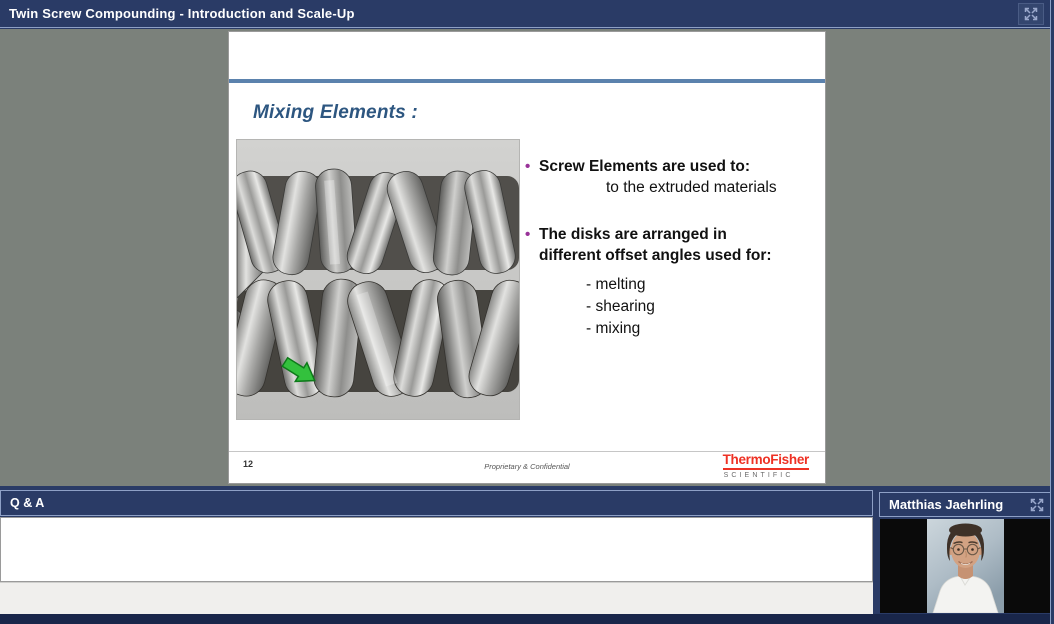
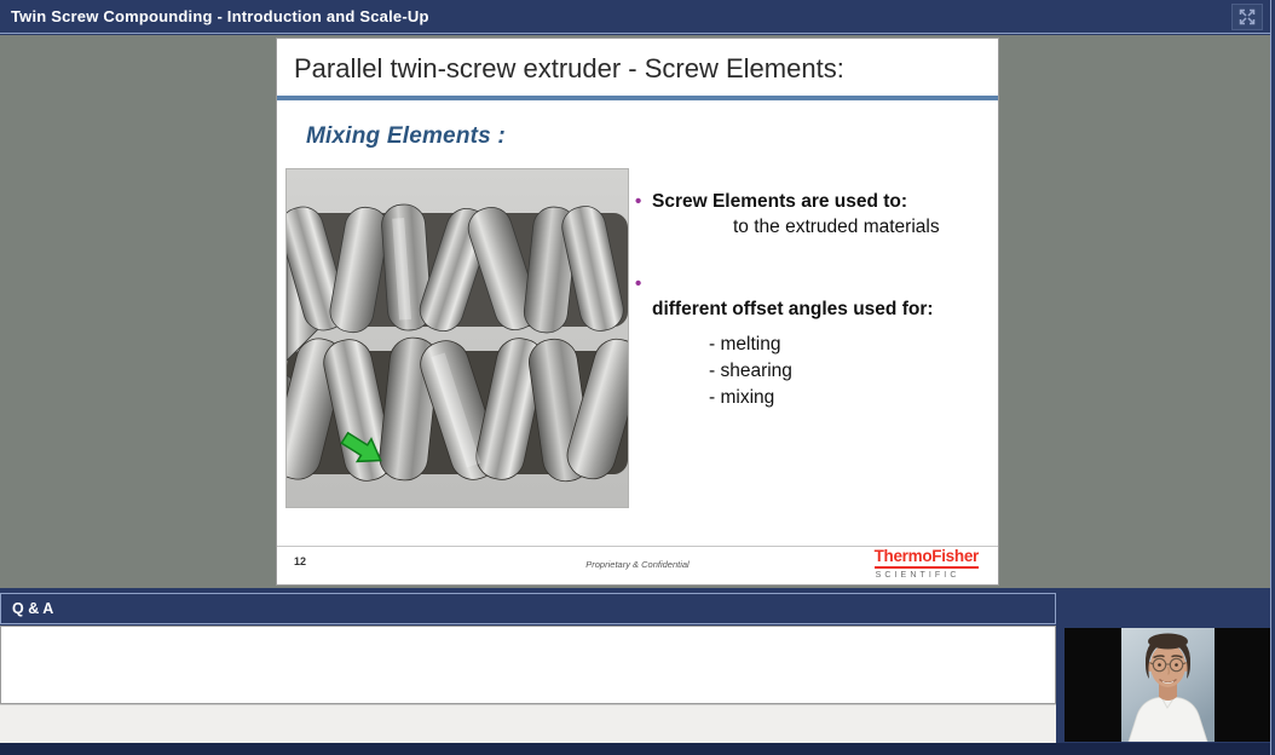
  Twin Screw Compounding - Introduction and Scale-Up
+ Parallel twin-screw extruder - Screw Elements:
  Mixing Elements :
  •
  Screw Elements are used to:
  to the extruded materials
  •
- The disks are arranged in
  different offset angles used for:
  - melting
  - shearing
  - mixing
  12
  Proprietary & Confidential
  ThermoFisher
  Q & A
- Matthias Jaehrling
